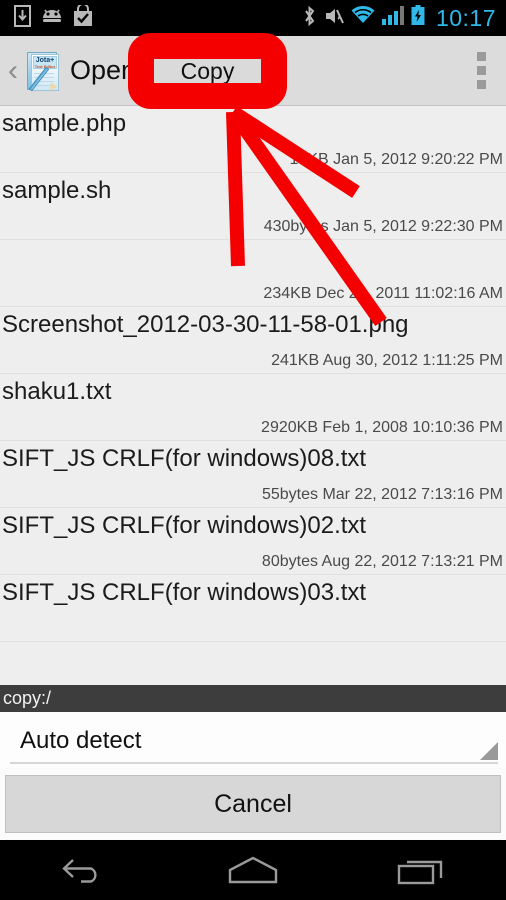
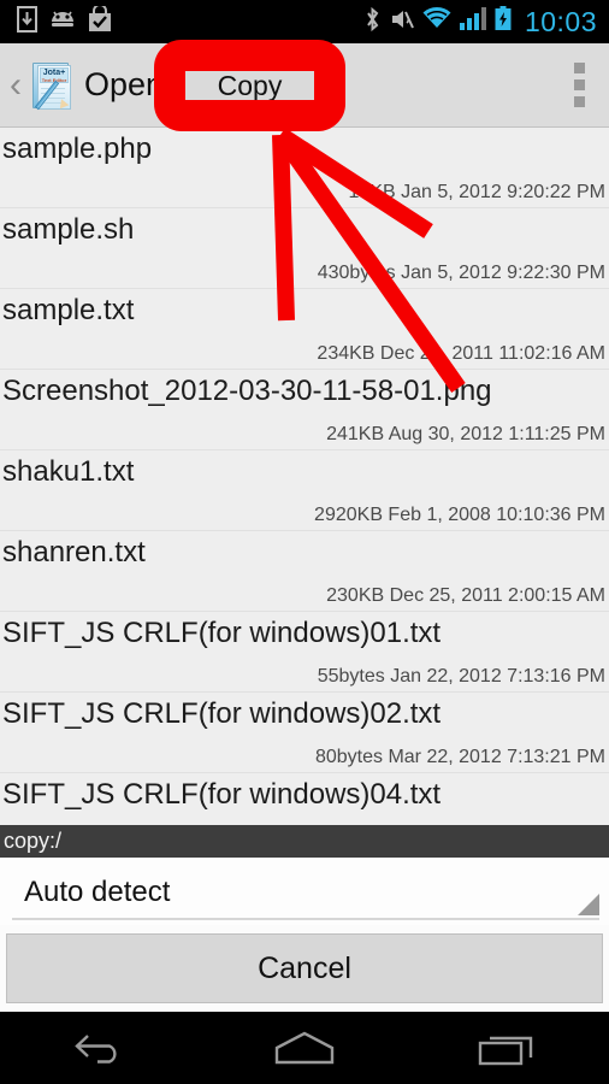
- 10:17
+ 10:03
  ‹
  Ope
  Copy
  sample.php
  B Jan 5, 2012 9:20:22 PM
  sample.sh
  430bys Jan 5, 2012 9:22:30 PM
+ sample.txt
  234KB Dec 2011 11:02:16 AM
  Screenshot_2012-03-30-11-58-01.ng
  241KB Aug 30, 2012 1:11:25 PM
  shaku1.txt
  2920KB Feb 1, 2008 10:10:36 PM
+ shanren.txt
+ 230KB Dec 25, 2011 2:00:15 AM
- SIFT_JS CRLF(for windows)08.txt
+ SIFT_JS CRLF(for windows)01.txt
- 55bytes Mar 22, 2012 7:13:16 PM
+ 55bytes Jan 22, 2012 7:13:16 PM
  SIFT_JS CRLF(for windows)02.txt
- 80bytes Aug 22, 2012 7:13:21 PM
+ 80bytes Mar 22, 2012 7:13:21 PM
- SIFT_JS CRLF(for windows)03.txt
+ SIFT_JS CRLF(for windows)04.txt
  copy:/
  Auto detect
  Cancel
